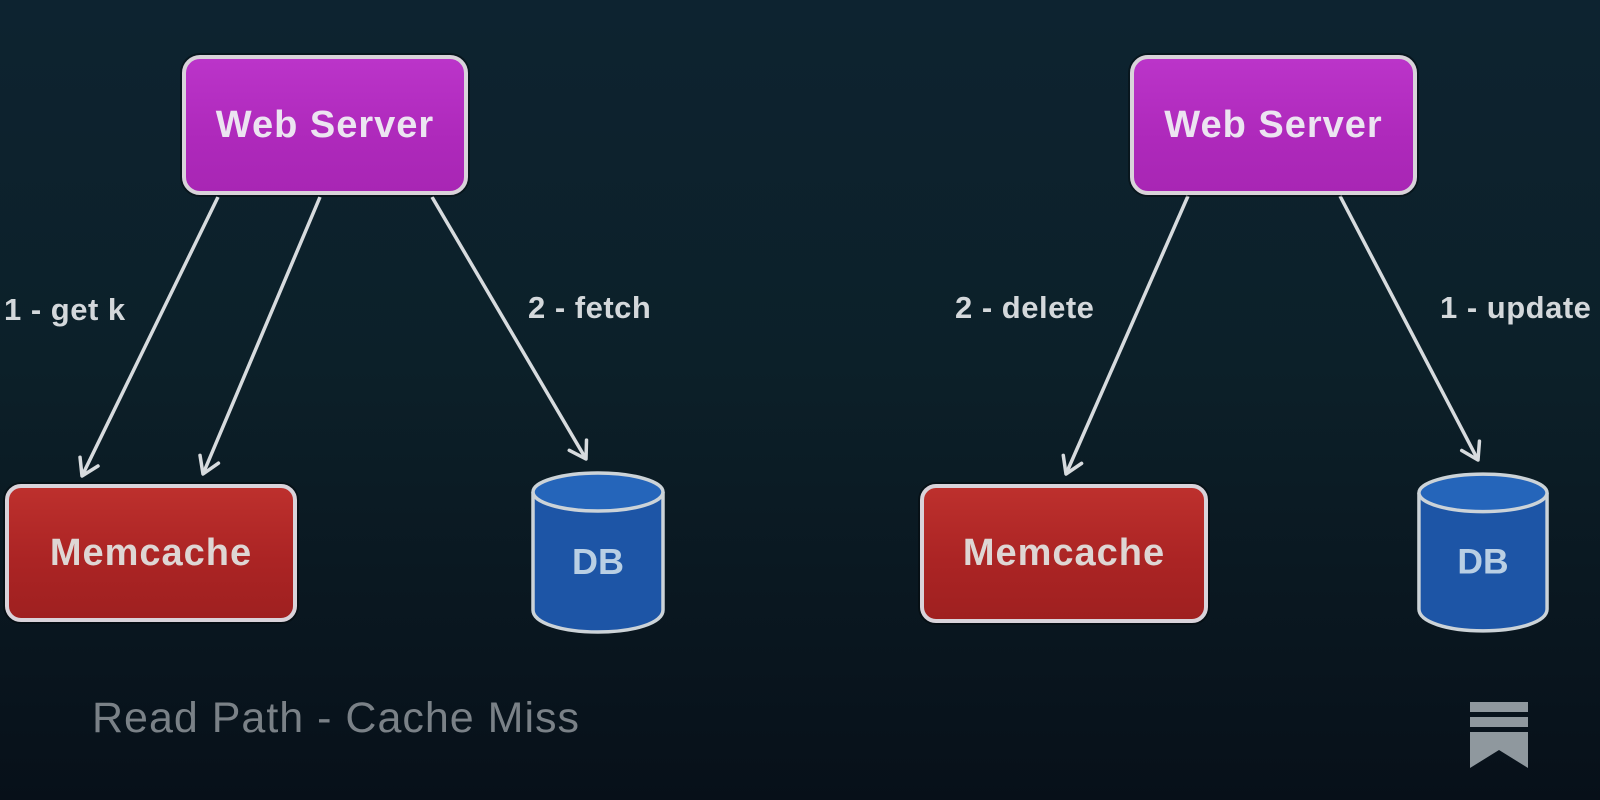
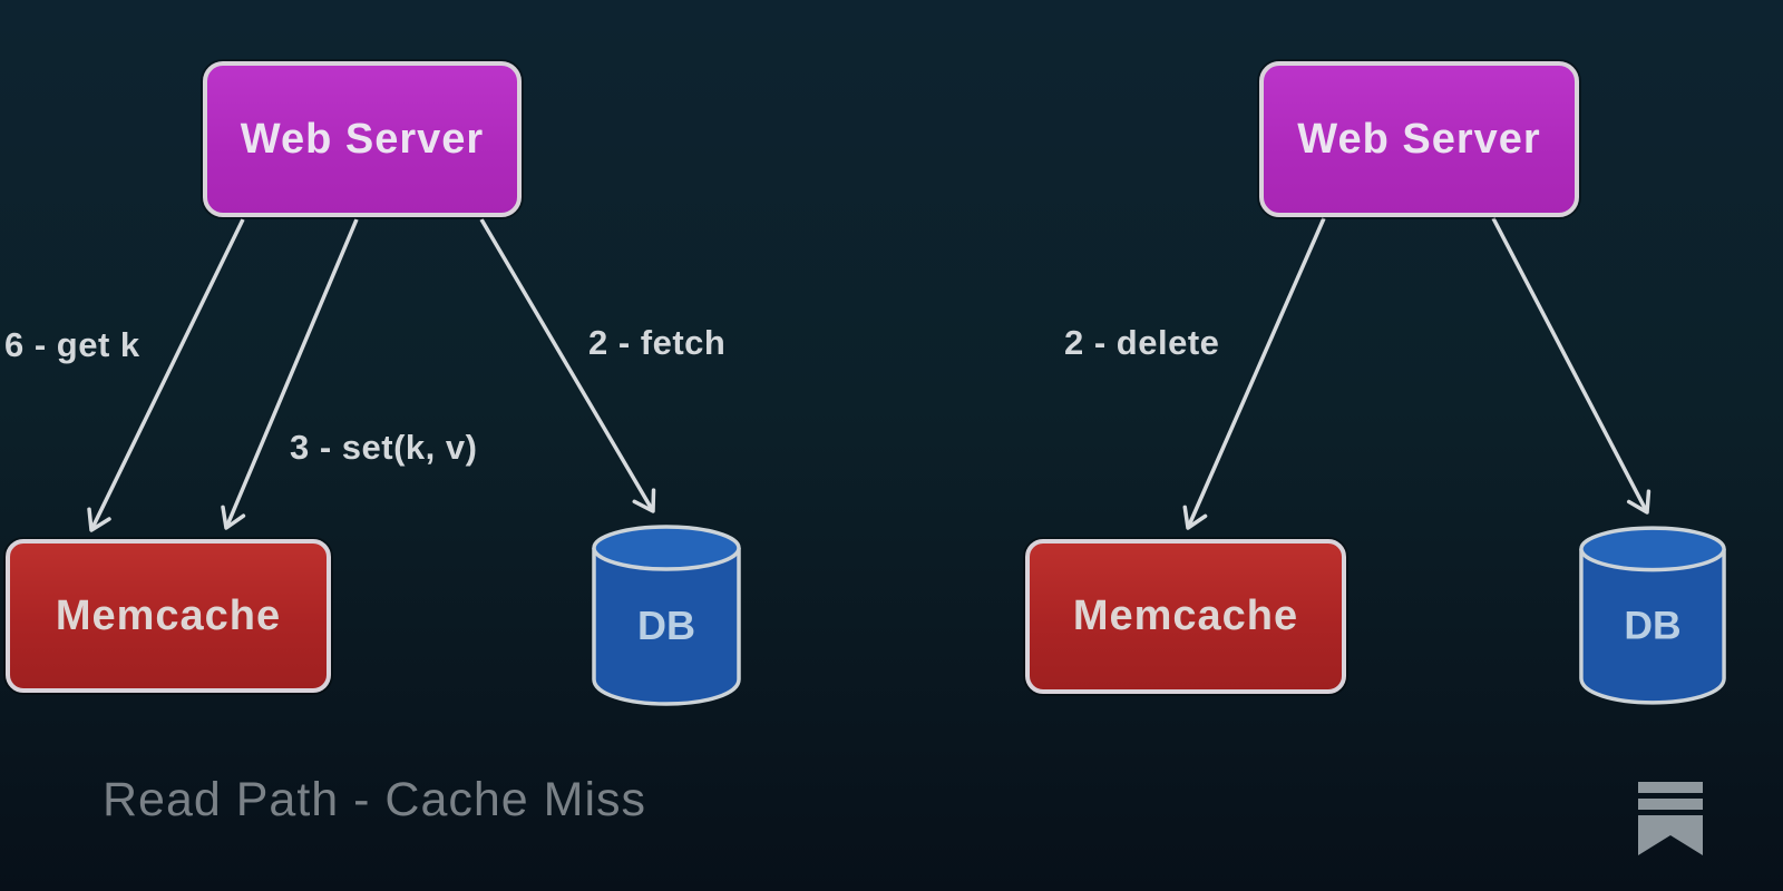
  Web Server
  Memcache
  DB
- 1 - get k
+ 6 - get k
+ 3 - set(k, v)
  2 - fetch
  Read Path - Cache Miss
  Web Server
  Memcache
  DB
  2 - delete
- 1 - update
